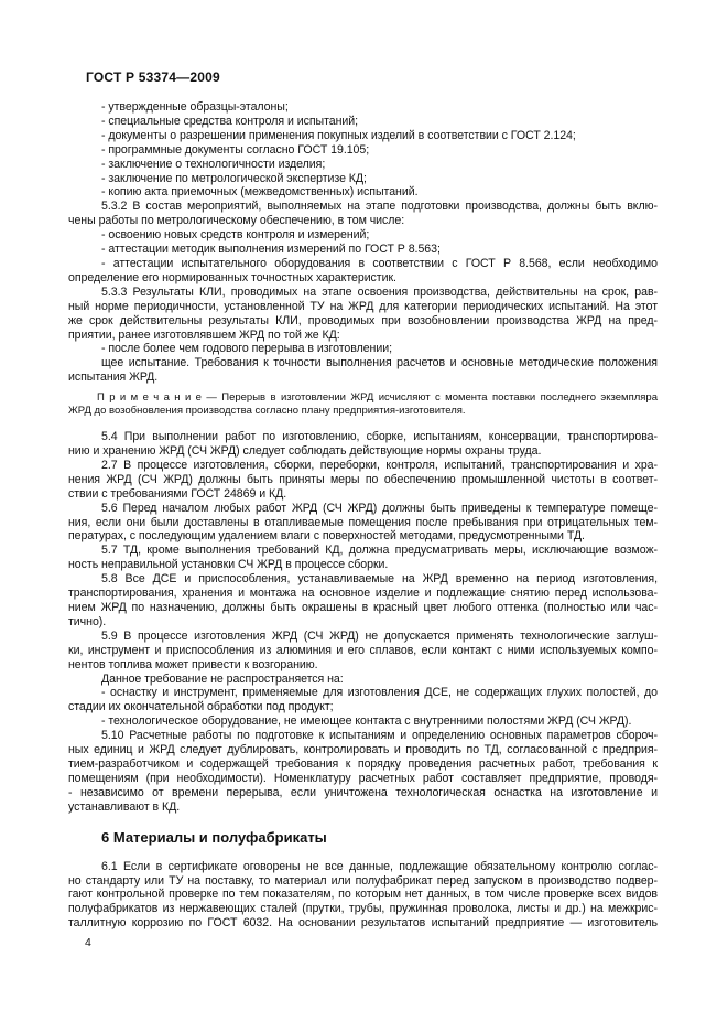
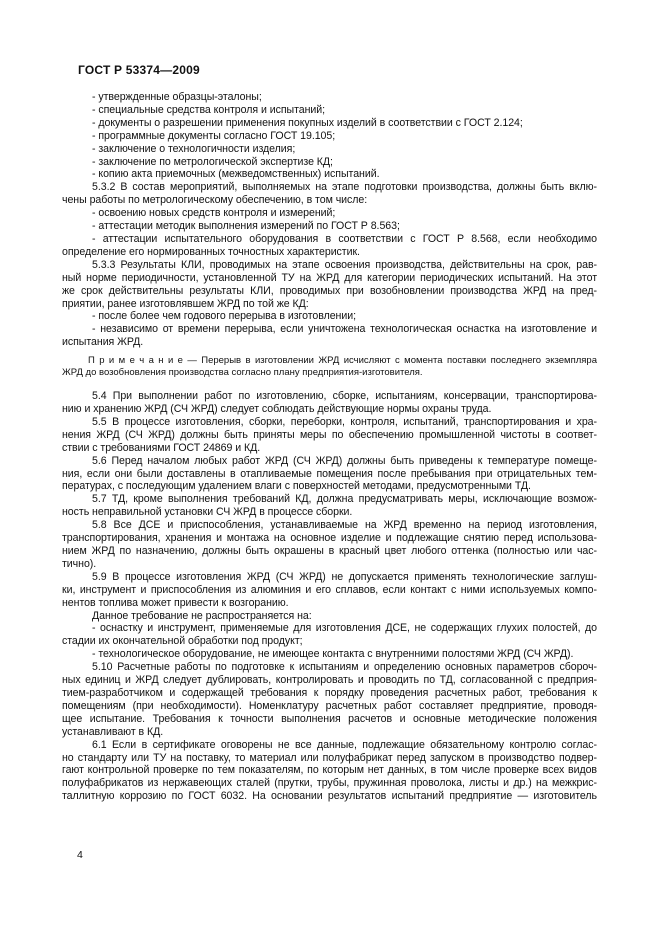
  ГОСТ Р 53374—2009
  - утвержденные образцы-эталоны;
  - специальные средства контроля и испытаний;
  - документы о разрешении применения покупных изделий в соответствии с ГОСТ 2.124;
  - программные документы согласно ГОСТ 19.105;
  - заключение о технологичности изделия;
  - заключение по метрологической экспертизе КД;
  - копию акта приемочных (межведомственных) испытаний.
  5.3.2 В состав мероприятий, выполняемых на этапе подготовки производства, должны быть вклю-
  чены работы по метрологическому обеспечению, в том числе:
  - освоению новых средств контроля и измерений;
  - аттестации методик выполнения измерений по ГОСТ Р 8.563;
  - аттестации испытательного оборудования в соответствии с ГОСТ Р 8.568, если необходимо
  определение его нормированных точностных характеристик.
  5.3.3 Результаты КЛИ, проводимых на этапе освоения производства, действительны на срок, рав-
  ный норме периодичности, установленной ТУ на ЖРД для категории периодических испытаний. На этот
  же срок действительны результаты КЛИ, проводимых при возобновлении производства ЖРД на пред-
  приятии, ранее изготовлявшем ЖРД по той же КД:
  - после более чем годового перерыва в изготовлении;
- щее испытание. Требования к точности выполнения расчетов и основные методические положения
+ - независимо от времени перерыва, если уничтожена технологическая оснастка на изготовление и
  испытания ЖРД.
  П р и м е ч а н и е — Перерыв в изготовлении ЖРД исчисляют с момента поставки последнего экземпляра
  ЖРД до возобновления производства согласно плану предприятия-изготовителя.
  5.4 При выполнении работ по изготовлению, сборке, испытаниям, консервации, транспортирова-
  нию и хранению ЖРД (СЧ ЖРД) следует соблюдать действующие нормы охраны труда.
- 2.7 В процессе изготовления, сборки, переборки, контроля, испытаний, транспортирования и хра-
+ 5.5 В процессе изготовления, сборки, переборки, контроля, испытаний, транспортирования и хра-
  нения ЖРД (СЧ ЖРД) должны быть приняты меры по обеспечению промышленной чистоты в соответ-
  ствии с требованиями ГОСТ 24869 и КД.
  5.6 Перед началом любых работ ЖРД (СЧ ЖРД) должны быть приведены к температуре помеще-
  ния, если они были доставлены в отапливаемые помещения после пребывания при отрицательных тем-
  пературах, с последующим удалением влаги с поверхностей методами, предусмотренными ТД.
  5.7 ТД, кроме выполнения требований КД, должна предусматривать меры, исключающие возмож-
  ность неправильной установки СЧ ЖРД в процессе сборки.
  5.8 Все ДСЕ и приспособления, устанавливаемые на ЖРД временно на период изготовления,
  транспортирования, хранения и монтажа на основное изделие и подлежащие снятию перед использова-
  нием ЖРД по назначению, должны быть окрашены в красный цвет любого оттенка (полностью или час-
  тично).
  5.9 В процессе изготовления ЖРД (СЧ ЖРД) не допускается применять технологические заглуш-
  ки, инструмент и приспособления из алюминия и его сплавов, если контакт с ними используемых компо-
  нентов топлива может привести к возгоранию.
  Данное требование не распространяется на:
  - оснастку и инструмент, применяемые для изготовления ДСЕ, не содержащих глухих полостей, до
  стадии их окончательной обработки под продукт;
  - технологическое оборудование, не имеющее контакта с внутренними полостями ЖРД (СЧ ЖРД).
  5.10 Расчетные работы по подготовке к испытаниям и определению основных параметров сбороч-
  ных единиц и ЖРД следует дублировать, контролировать и проводить по ТД, согласованной с предприя-
  тием-разработчиком и содержащей требования к порядку проведения расчетных работ, требования к
  помещениям (при необходимости). Номенклатуру расчетных работ составляет предприятие, проводя-
- - независимо от времени перерыва, если уничтожена технологическая оснастка на изготовление и
+ щее испытание. Требования к точности выполнения расчетов и основные методические положения
  устанавливают в КД.
- 6 Материалы и полуфабрикаты
  6.1 Если в сертификате оговорены не все данные, подлежащие обязательному контролю соглас-
  но стандарту или ТУ на поставку, то материал или полуфабрикат перед запуском в производство подвер-
  гают контрольной проверке по тем показателям, по которым нет данных, в том числе проверке всех видов
  полуфабрикатов из нержавеющих сталей (прутки, трубы, пружинная проволока, листы и др.) на межкрис-
  таллитную коррозию по ГОСТ 6032. На основании результатов испытаний предприятие — изготовитель
  4
